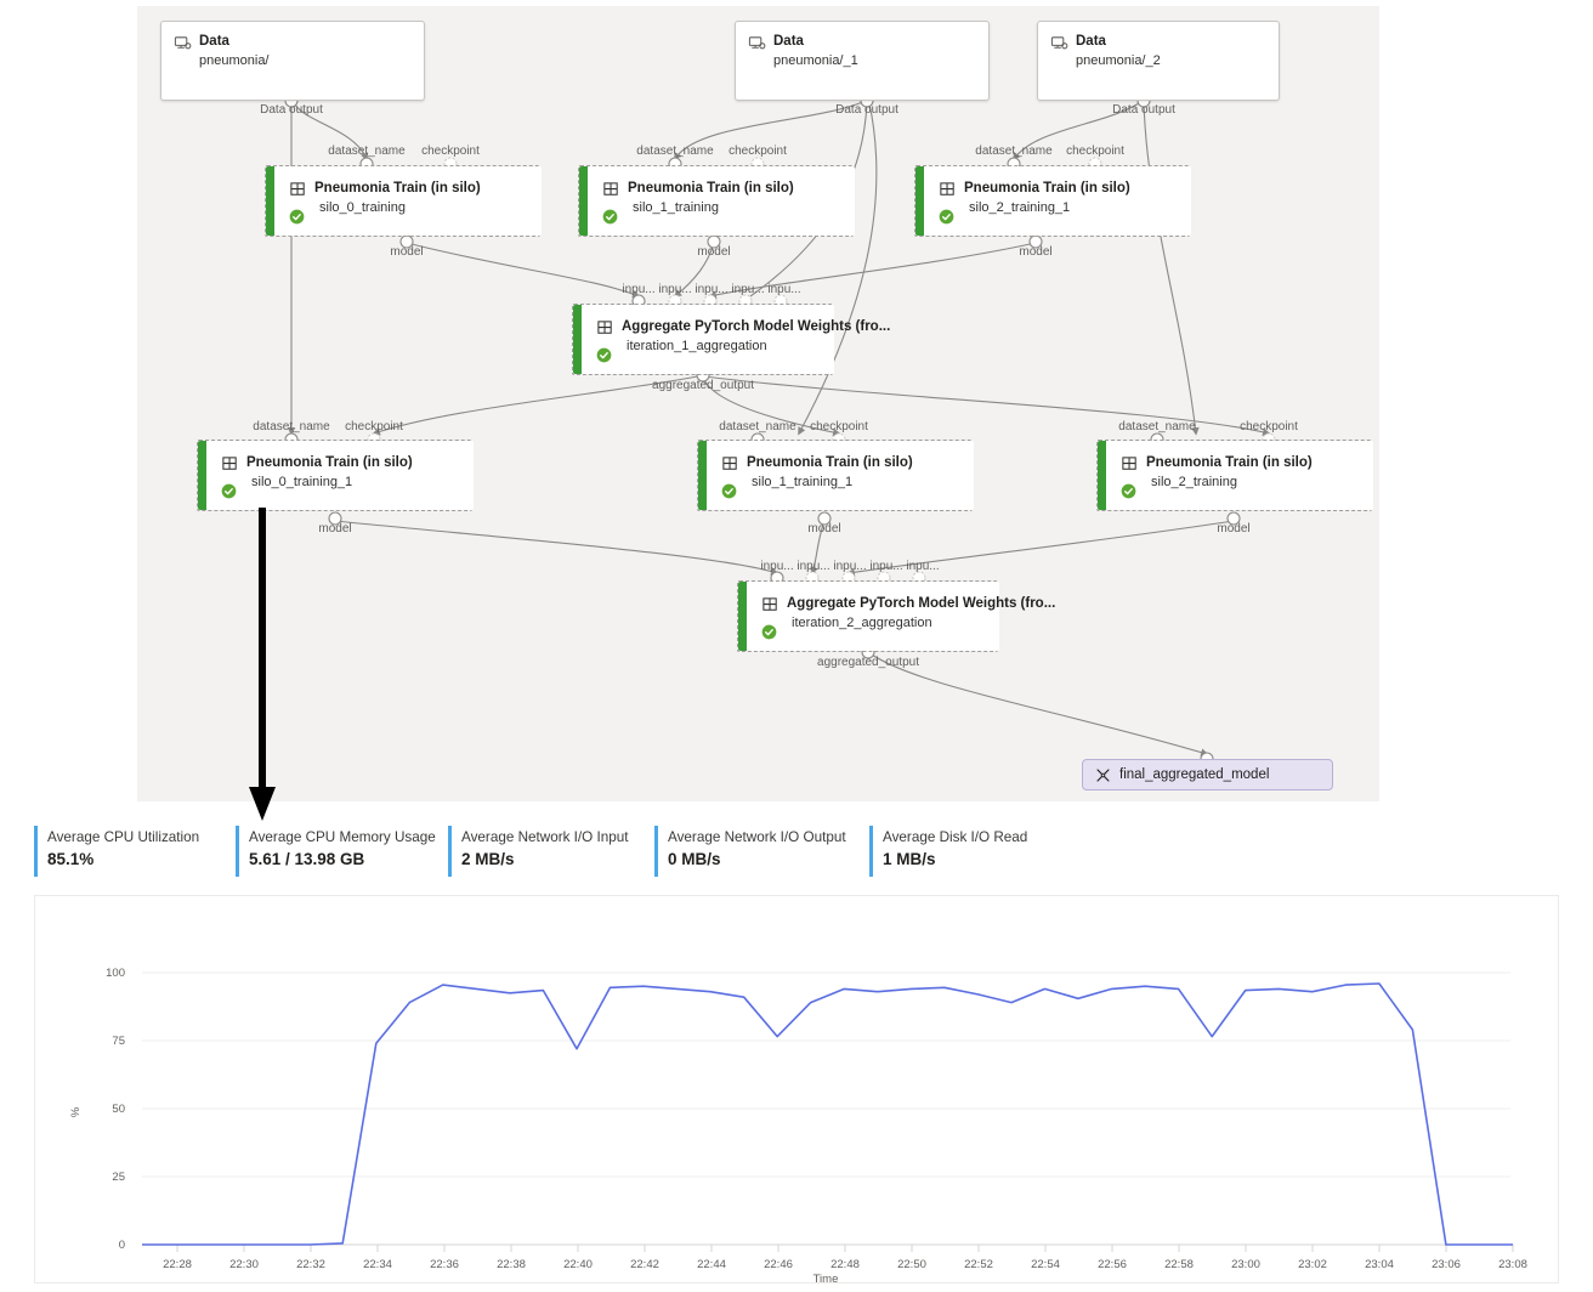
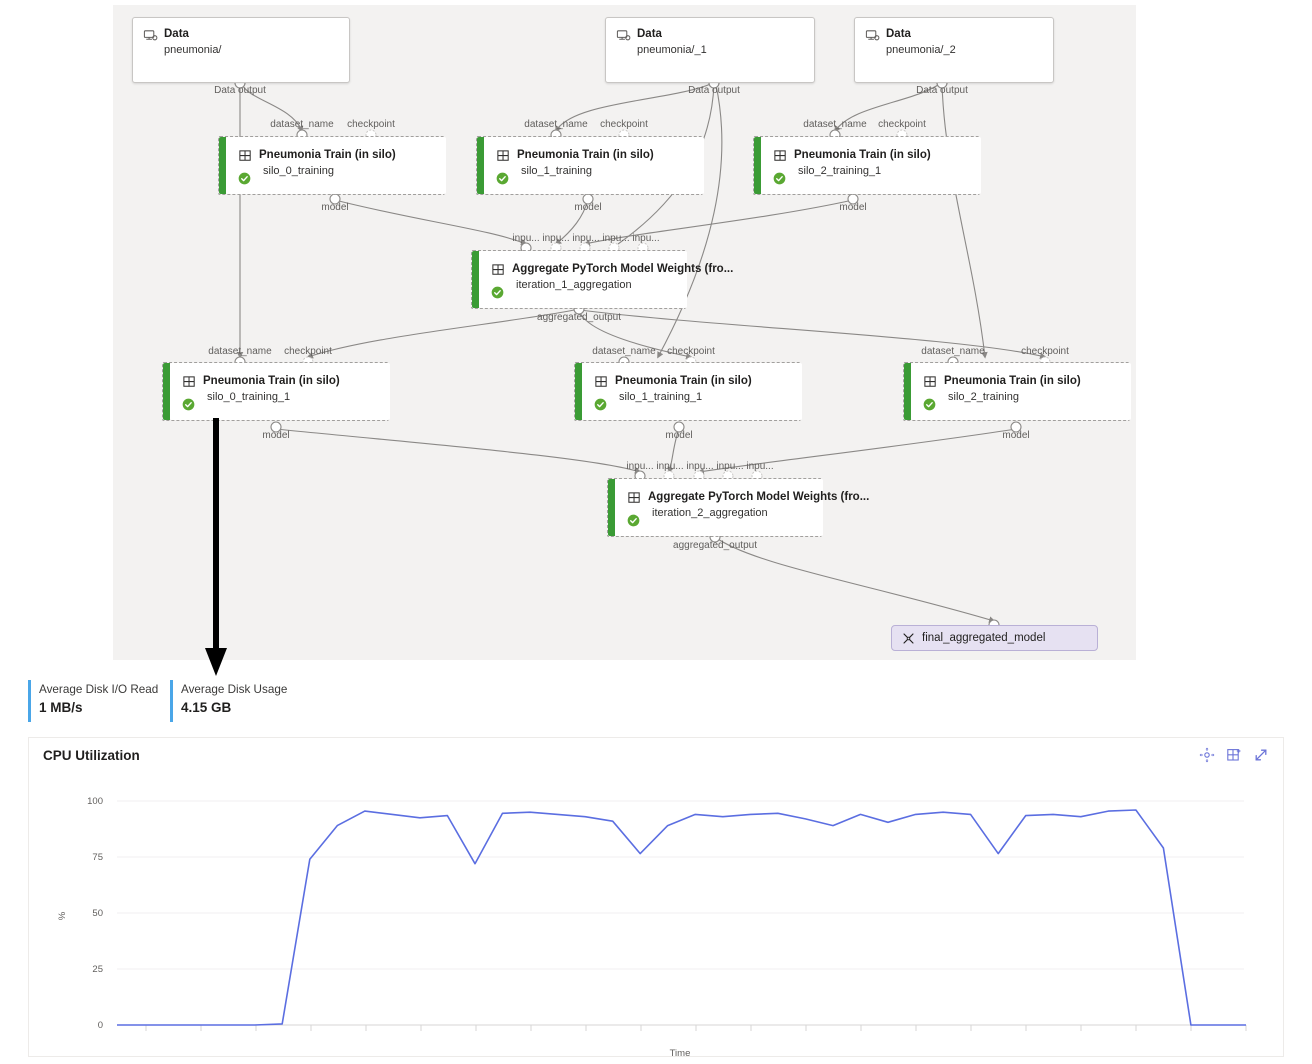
  Data
  pneumonia/
  Data
  pneumonia/_1
  Data
  pneumonia/_2
  Data output
  Data output
  Data output
  Pneumonia Train (in silo)
  silo_0_training
  Pneumonia Train (in silo)
  silo_1_training
  Pneumonia Train (in silo)
  silo_2_training_1
  dataset_name
  checkpoint
  model
  dataset_name
  checkpoint
  model
  dataset_name
  checkpoint
  model
  Aggregate PyTorch Model Weights (fro...
  iteration_1_aggregation
  inpu...
  inpu...
  inpu...
  inpu...
  inpu...
  aggregated_output
  Pneumonia Train (in silo)
  silo_0_training_1
  Pneumonia Train (in silo)
  silo_1_training_1
  Pneumonia Train (in silo)
  silo_2_training
  dataset_name
  checkpoint
  model
  dataset_name
  checkpoint
  model
  dataset_name
  checkpoint
  model
  Aggregate PyTorch Model Weights (fro...
  iteration_2_aggregation
  inpu...
  inpu...
  inpu...
  inpu...
  inpu...
  aggregated_output
  final_aggregated_model
- Average CPU Utilization
- 85.1%
- Average CPU Memory Usage
- 5.61 / 13.98 GB
- Average Network I/O Input
- 2 MB/s
- Average Network I/O Output
- 0 MB/s
  Average Disk I/O Read
  1 MB/s
+ Average Disk Usage
+ 4.15 GB
+ CPU Utilization
  100
  75
  50
  25
  0
- 22:28
- 22:30
- 22:32
- 22:34
- 22:36
- 22:38
- 22:40
- 22:42
- 22:44
- 22:46
- 22:48
- 22:50
- 22:52
- 22:54
- 22:56
- 22:58
- 23:00
- 23:02
- 23:04
- 23:06
- 23:08
  Time
